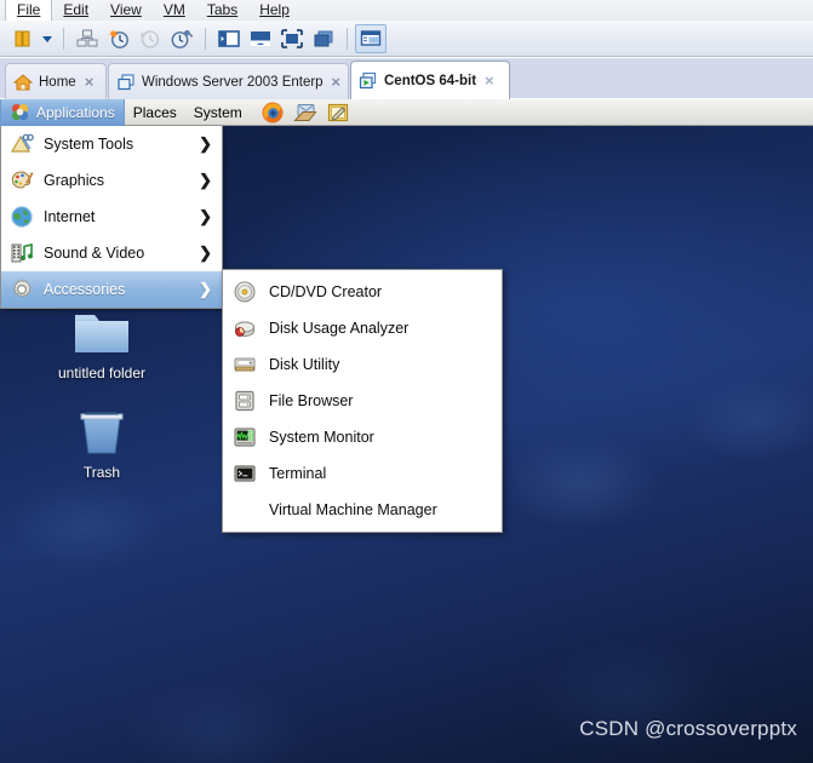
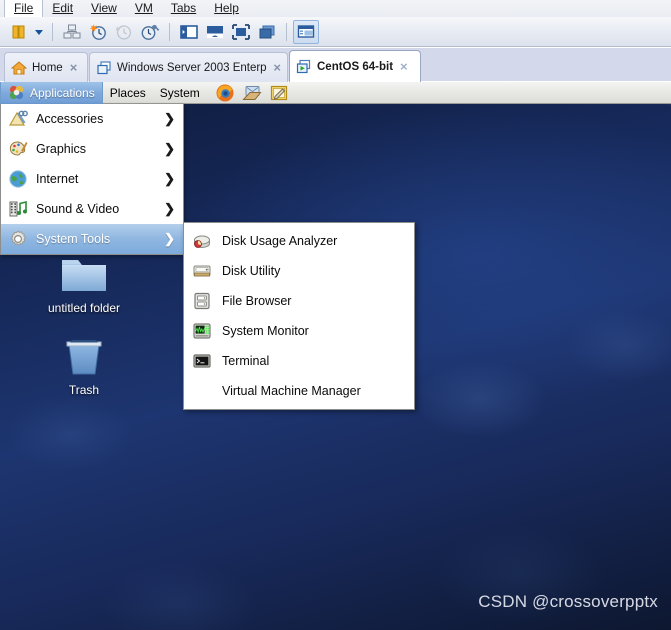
  File
  Edit
  View
  VM
  Tabs
  Help
  Home
  ×
  Windows Server 2003 Enterp
  ×
  CentOS 64-bit
  ×
  untitled folder
  Trash
  CSDN @crossoverpptx
  Applications
  Places
  System
- System Tools
+ Accessories
  ❯
  Graphics
  ❯
  Internet
  ❯
  Sound & Video
  ❯
- Accessories
+ System Tools
  ❯
- CD/DVD Creator
  Disk Usage Analyzer
  Disk Utility
  File Browser
  System Monitor
  Terminal
  Virtual Machine Manager
